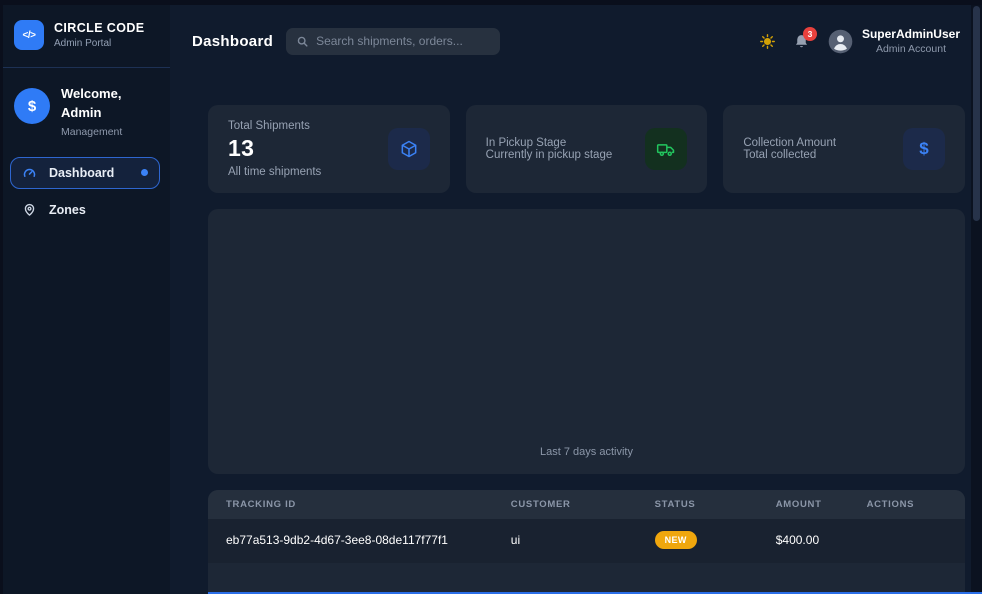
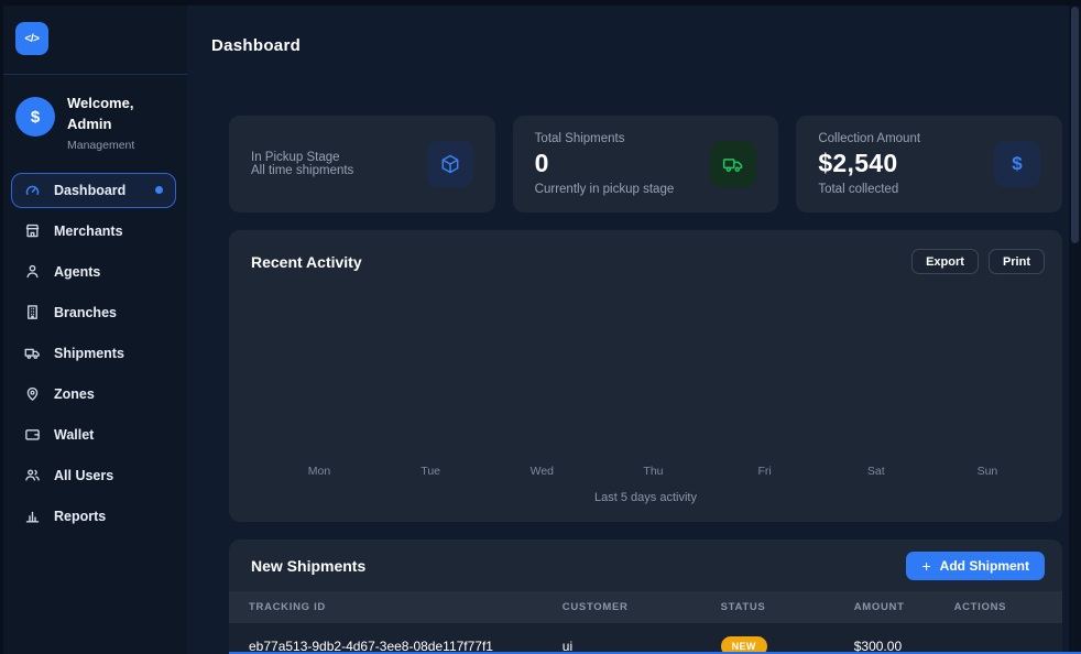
  </>
- CIRCLE CODE
- Admin Portal
  $
  Welcome,
  Admin
  Management
  Dashboard
+ Merchants
+ Agents
+ Branches
+ Shipments
  Zones
+ Wallet
+ All Users
+ Reports
  Dashboard
- Search shipments, orders...
- 3
- SuperAdminUser
- Admin Account
- Total Shipments
+ In Pickup Stage
- 13
  All time shipments
- In Pickup Stage
+ Total Shipments
+ 0
  Currently in pickup stage
  Collection Amount
+ $2,540
  Total collected
  $
+ Recent Activity
+ Export
+ Print
+ Mon
+ Tue
+ Wed
+ Thu
+ Fri
+ Sat
+ Sun
- Last 7 days activity
+ Last 5 days activity
+ New Shipments
+ +
+ Add Shipment
  TRACKING ID	CUSTOMER	STATUS	AMOUNT	ACTIONS
- eb77a513-9db2-4d67-3ee8-08de117f77f1	ui	NEW	$400.00
+ eb77a513-9db2-4d67-3ee8-08de117f77f1	ui	NEW	$300.00
